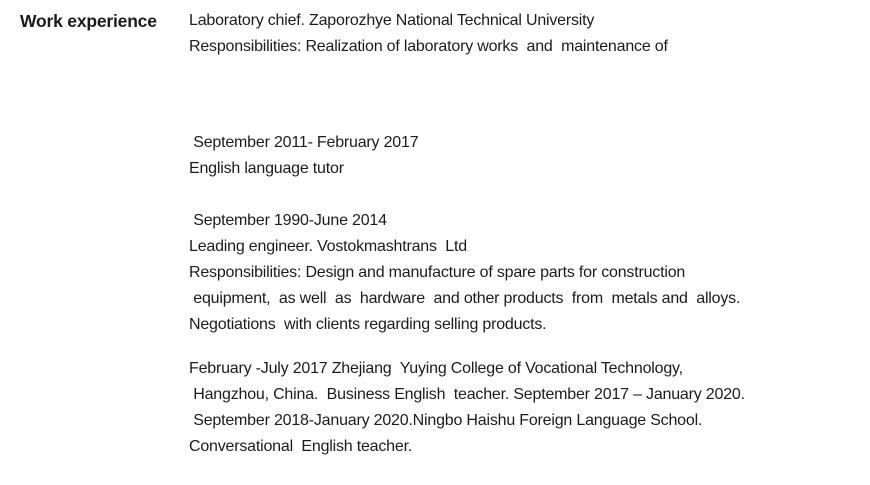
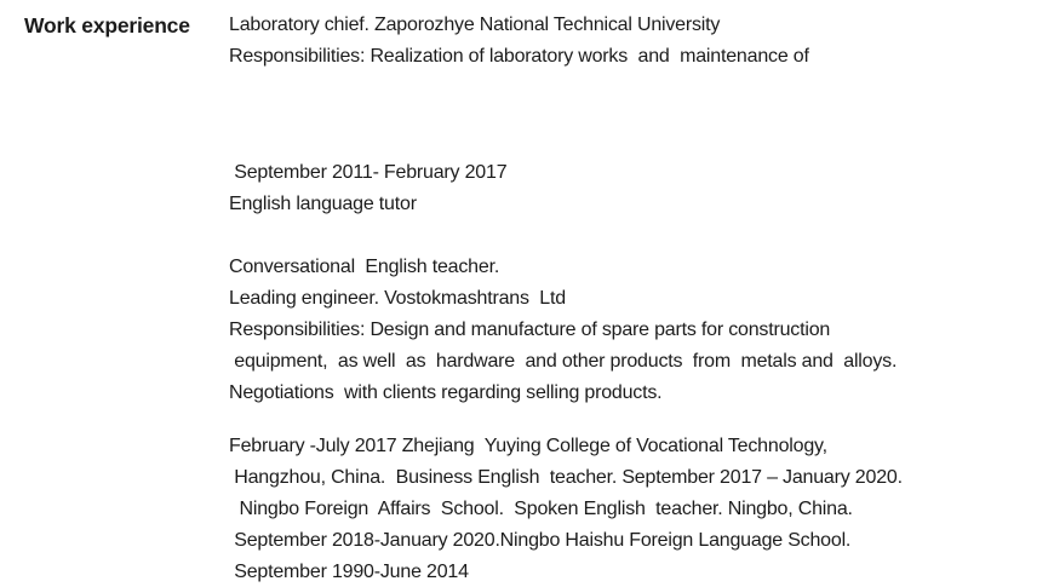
  Work experience
  Laboratory chief. Zaporozhye National Technical University
  Responsibilities: Realization of laboratory works and maintenance of
  September 2011- February 2017
  English language tutor
- September 1990-June 2014
+ Conversational English teacher.
  Leading engineer. Vostokmashtrans Ltd
  Responsibilities: Design and manufacture of spare parts for construction
  equipment, as well as hardware and other products from metals and alloys.
  Negotiations with clients regarding selling products.
  February -July 2017 Zhejiang Yuying College of Vocational Technology,
  Hangzhou, China. Business English teacher. September 2017 – January 2020.
+ Ningbo Foreign Affairs School. Spoken English teacher. Ningbo, China.
  September 2018-January 2020.Ningbo Haishu Foreign Language School.
- Conversational English teacher.
+ September 1990-June 2014
